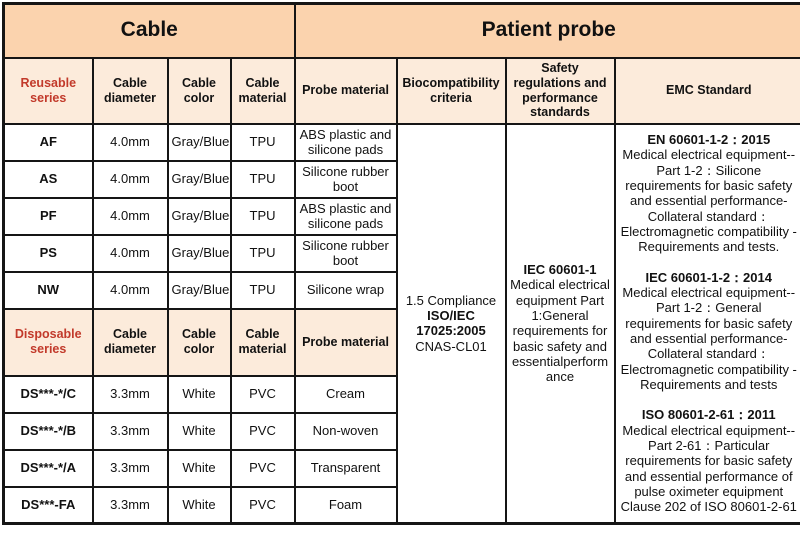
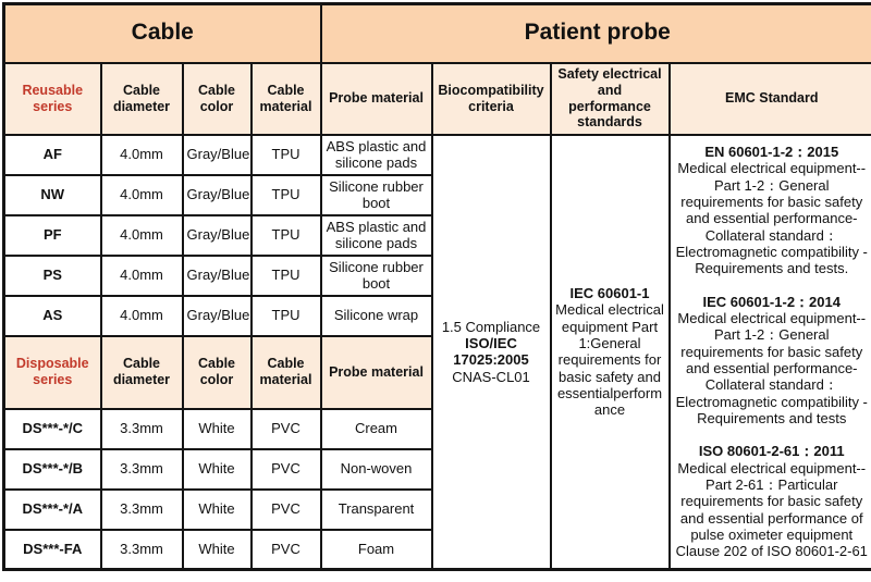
  Cable	Patient probe
- Reusable series	Cable diameter	Cable color	Cable material	Probe material	Biocompatibility criteria	Safety regulations and performance standards	EMC Standard
+ Reusable series	Cable diameter	Cable color	Cable material	Probe material	Biocompatibility criteria	Safety electrical and performance standards	EMC Standard
- AF	4.0mm	Gray/Blue	TPU	ABS plastic and silicone pads	1.5 Compliance ISO/IEC 17025:2005 CNAS-CL01	IEC 60601-1 Medical electrical equipment Part 1:General requirements for basic safety and essentialperformance	EN 60601-1-2：2015 Medical electrical equipment--Part 1-2：Silicone requirements for basic safety and essential performance-Collateral standard：Electromagnetic compatibility - Requirements and tests. IEC 60601-1-2：2014 Medical electrical equipment--Part 1-2：General requirements for basic safety and essential performance-Collateral standard：Electromagnetic compatibility - Requirements and tests ISO 80601-2-61：2011 Medical electrical equipment--Part 2-61：Particular requirements for basic safety and essential performance of pulse oximeter equipment Clause 202 of ISO 80601-2-61
+ AF	4.0mm	Gray/Blue	TPU	ABS plastic and silicone pads	1.5 Compliance ISO/IEC 17025:2005 CNAS-CL01	IEC 60601-1 Medical electrical equipment Part 1:General requirements for basic safety and essentialperformance	EN 60601-1-2：2015 Medical electrical equipment--Part 1-2：General requirements for basic safety and essential performance-Collateral standard：Electromagnetic compatibility - Requirements and tests. IEC 60601-1-2：2014 Medical electrical equipment--Part 1-2：General requirements for basic safety and essential performance-Collateral standard：Electromagnetic compatibility - Requirements and tests ISO 80601-2-61：2011 Medical electrical equipment--Part 2-61：Particular requirements for basic safety and essential performance of pulse oximeter equipment Clause 202 of ISO 80601-2-61
- AS	4.0mm	Gray/Blue	TPU	Silicone rubber boot
+ NW	4.0mm	Gray/Blue	TPU	Silicone rubber boot
  PF	4.0mm	Gray/Blue	TPU	ABS plastic and silicone pads
  PS	4.0mm	Gray/Blue	TPU	Silicone rubber boot
- NW	4.0mm	Gray/Blue	TPU	Silicone wrap
+ AS	4.0mm	Gray/Blue	TPU	Silicone wrap
  Disposable series	Cable diameter	Cable color	Cable material	Probe material
  DS***-*/C	3.3mm	White	PVC	Cream
  DS***-*/B	3.3mm	White	PVC	Non-woven
  DS***-*/A	3.3mm	White	PVC	Transparent
  DS***-FA	3.3mm	White	PVC	Foam
